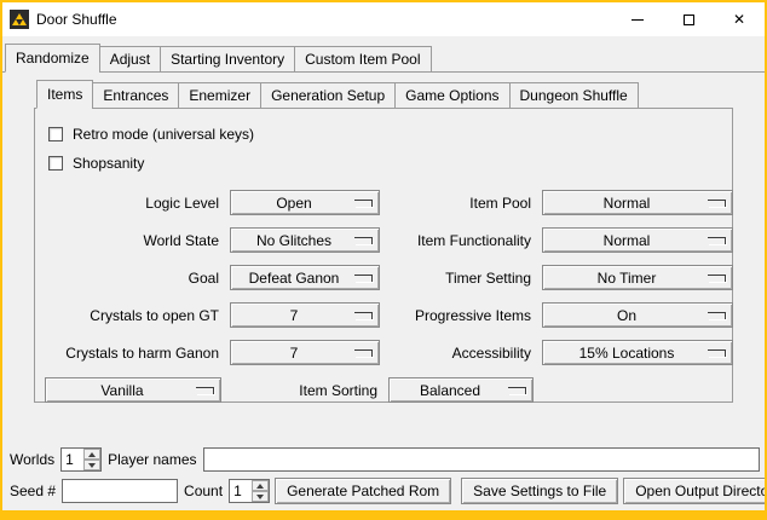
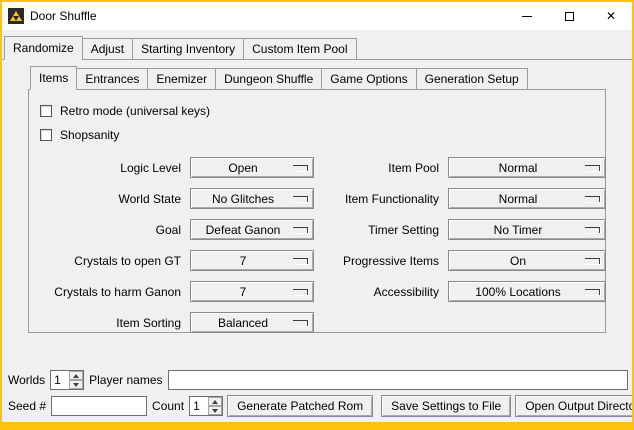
  Door Shuffle
  ✕
  Randomize
  Adjust
  Starting Inventory
  Custom Item Pool
  Items
  Entrances
  Enemizer
- Generation Setup
+ Dungeon Shuffle
  Game Options
- Dungeon Shuffle
+ Generation Setup
  Retro mode (universal keys)
  Shopsanity
  Logic Level
  Open
  Item Pool
  Normal
  World State
  No Glitches
  Item Functionality
  Normal
  Goal
  Defeat Ganon
  Timer Setting
  No Timer
  Crystals to open GT
  7
  Progressive Items
  On
  Crystals to harm Ganon
  7
  Accessibility
- 15% Locations
+ 100% Locations
- Vanilla
  Item Sorting
  Balanced
  Worlds
  1
  Player names
  Seed #
  Count
  1
  Generate Patched Rom
  Save Settings to File
  Open Output Directo
